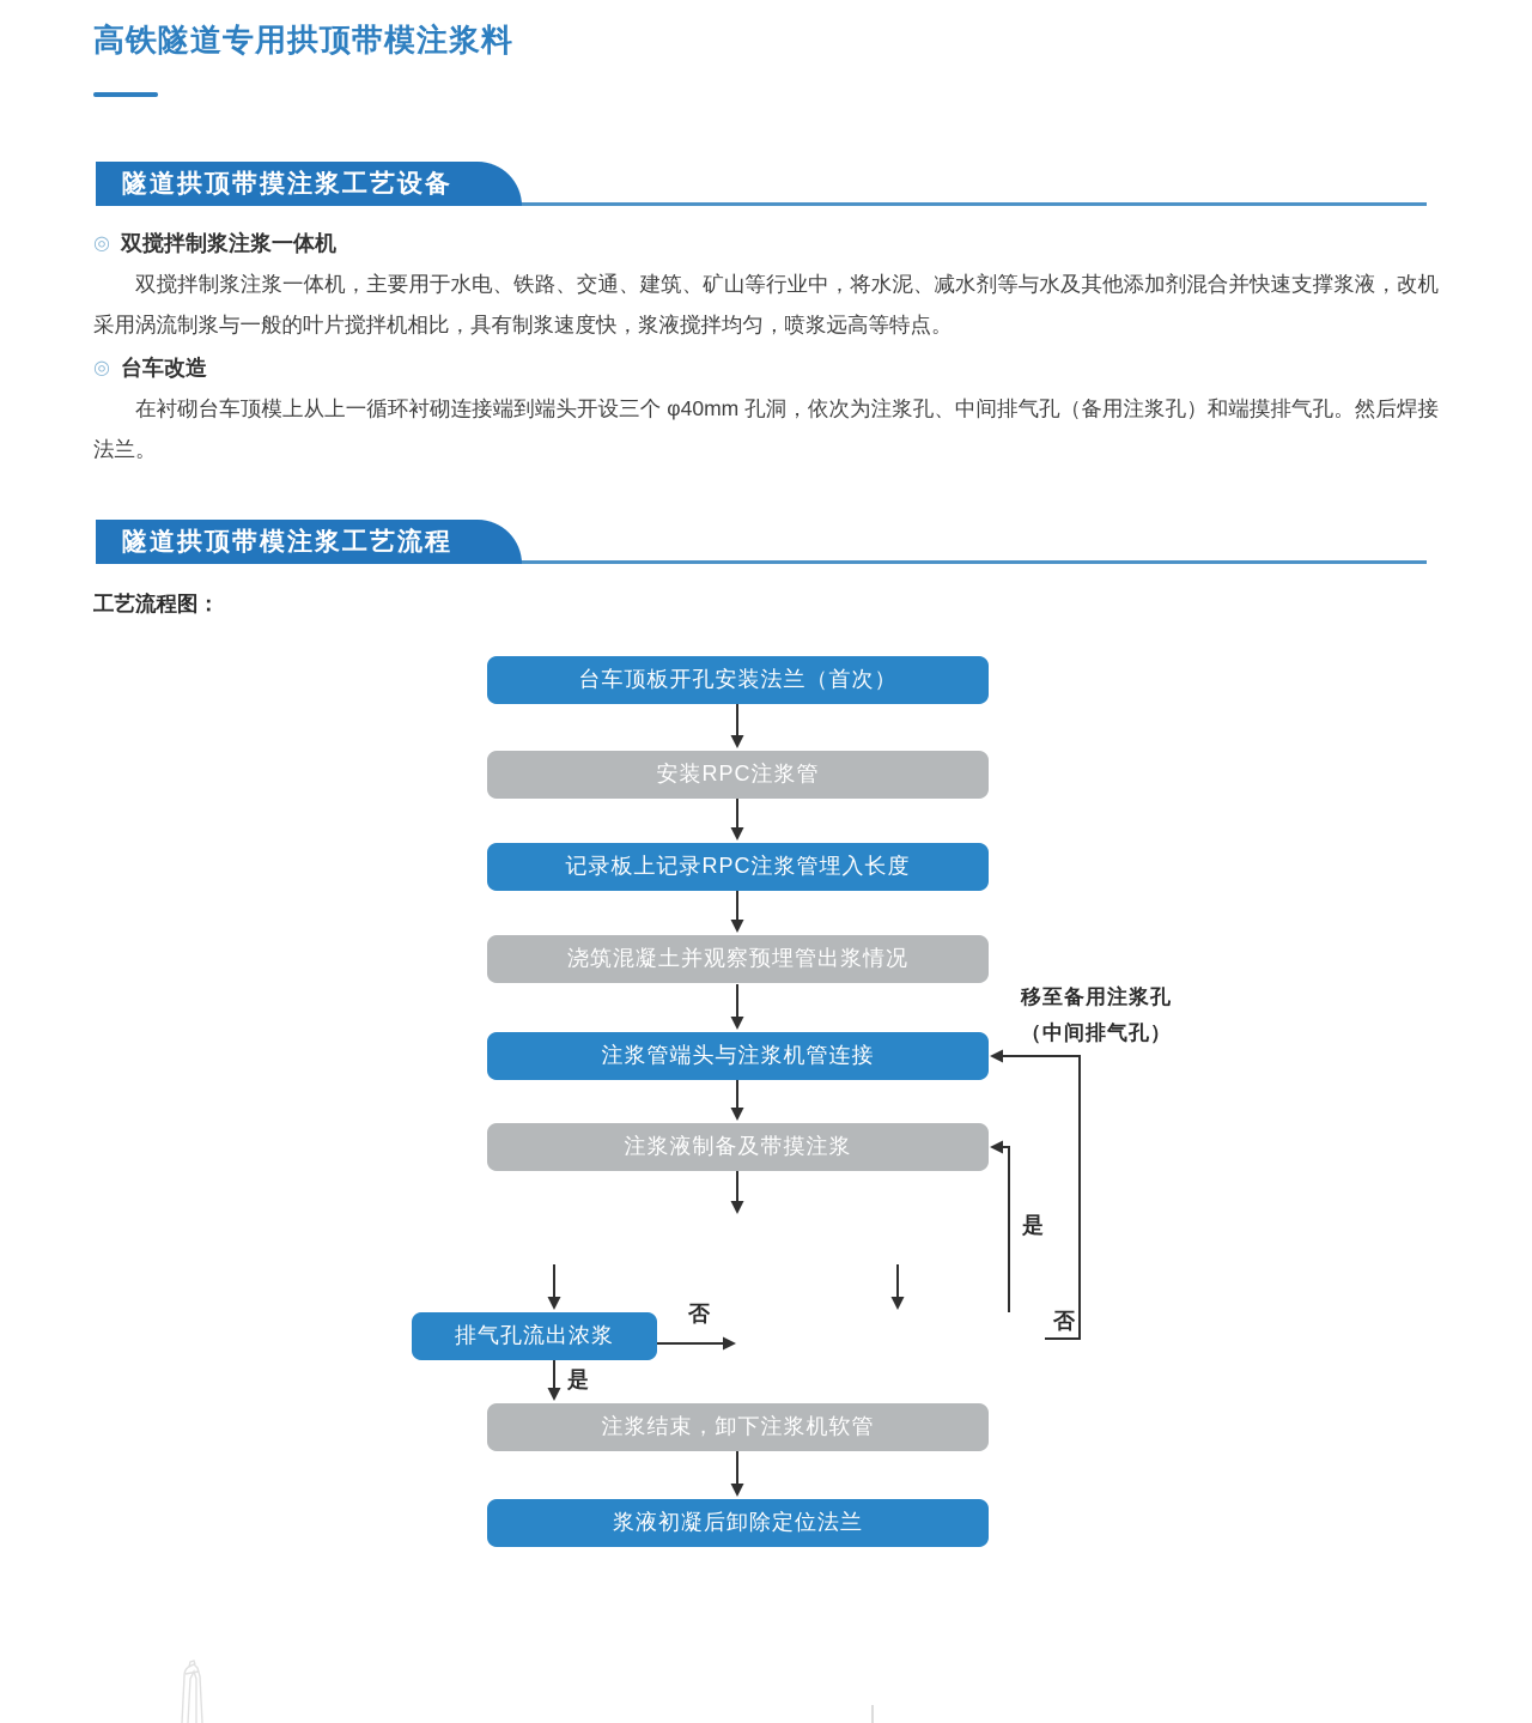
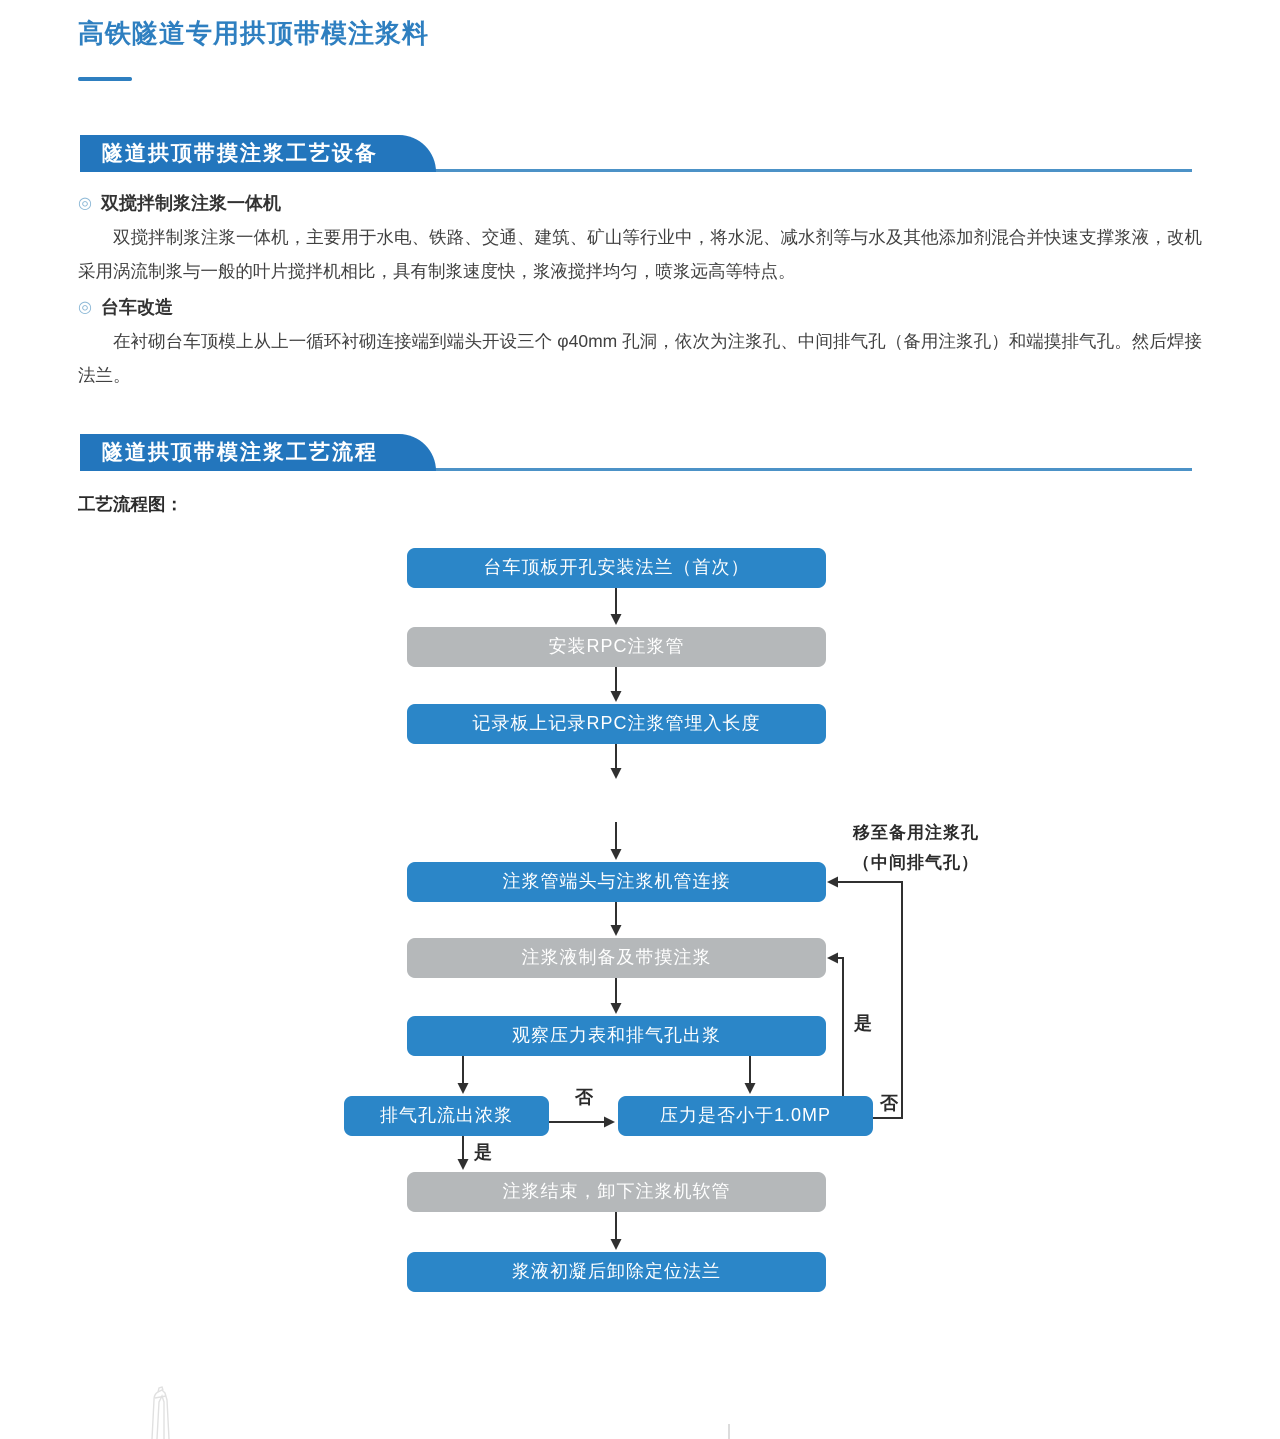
  高铁隧道专用拱顶带模注浆料
  隧道拱顶带摸注浆工艺设备
  ◎
  双搅拌制浆注浆一体机
  双搅拌制浆注浆一体机，主要用于水电、铁路、交通、建筑、矿山等行业中，将水泥、减水剂等与水及其他添加剂混合并快速支撑浆液，改机采用涡流制浆与一般的叶片搅拌机相比，具有制浆速度快，浆液搅拌均匀，喷浆远高等特点。
  ◎
  台车改造
  在衬砌台车顶模上从上一循环衬砌连接端到端头开设三个 φ40mm 孔洞，依次为注浆孔、中间排气孔（备用注浆孔）和端摸排气孔。然后焊接法兰。
  隧道拱顶带模注浆工艺流程
  工艺流程图：
  台车顶板开孔安装法兰（首次）
  安装RPC注浆管
  记录板上记录RPC注浆管埋入长度
- 浇筑混凝土并观察预埋管出浆情况
  注浆管端头与注浆机管连接
  注浆液制备及带摸注浆
+ 观察压力表和排气孔出浆
  排气孔流出浓浆
+ 压力是否小于1.0MP
  注浆结束，卸下注浆机软管
  浆液初凝后卸除定位法兰
  否
  是
  是
  否
  移至备用注浆孔
  （中间排气孔）
